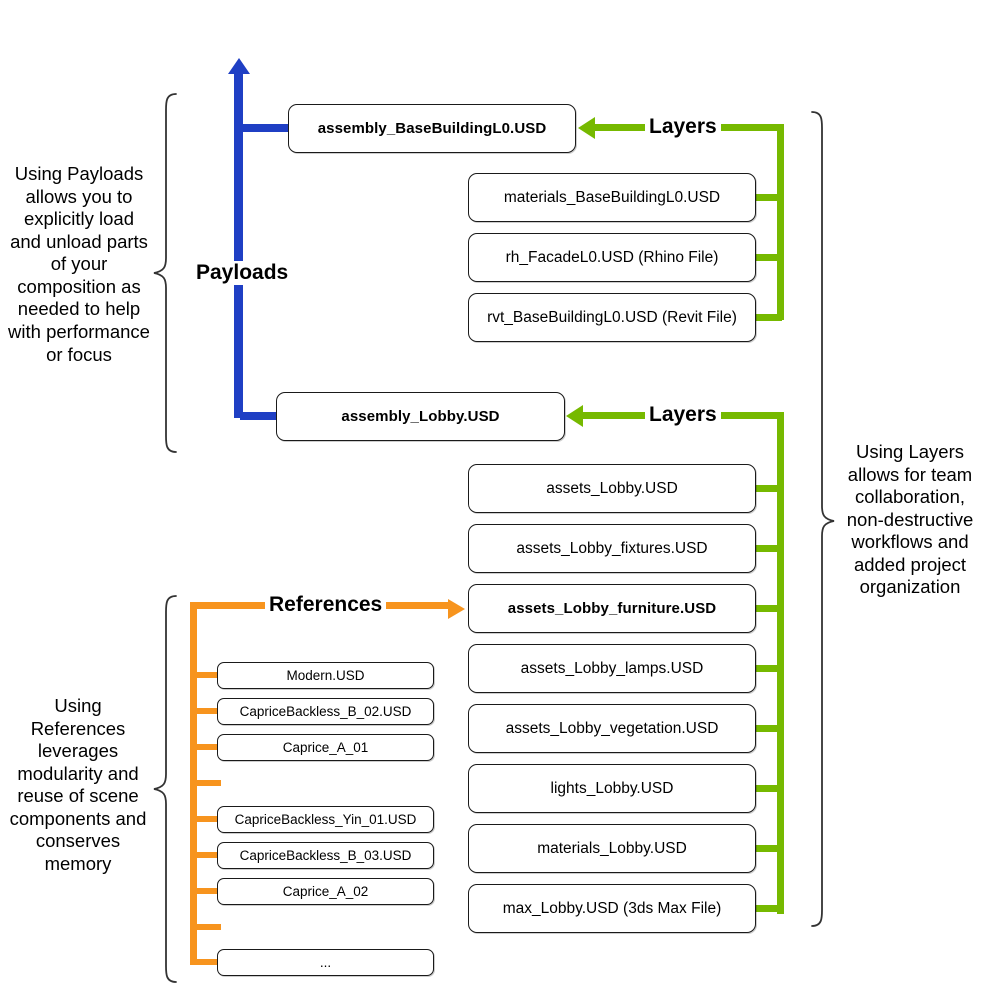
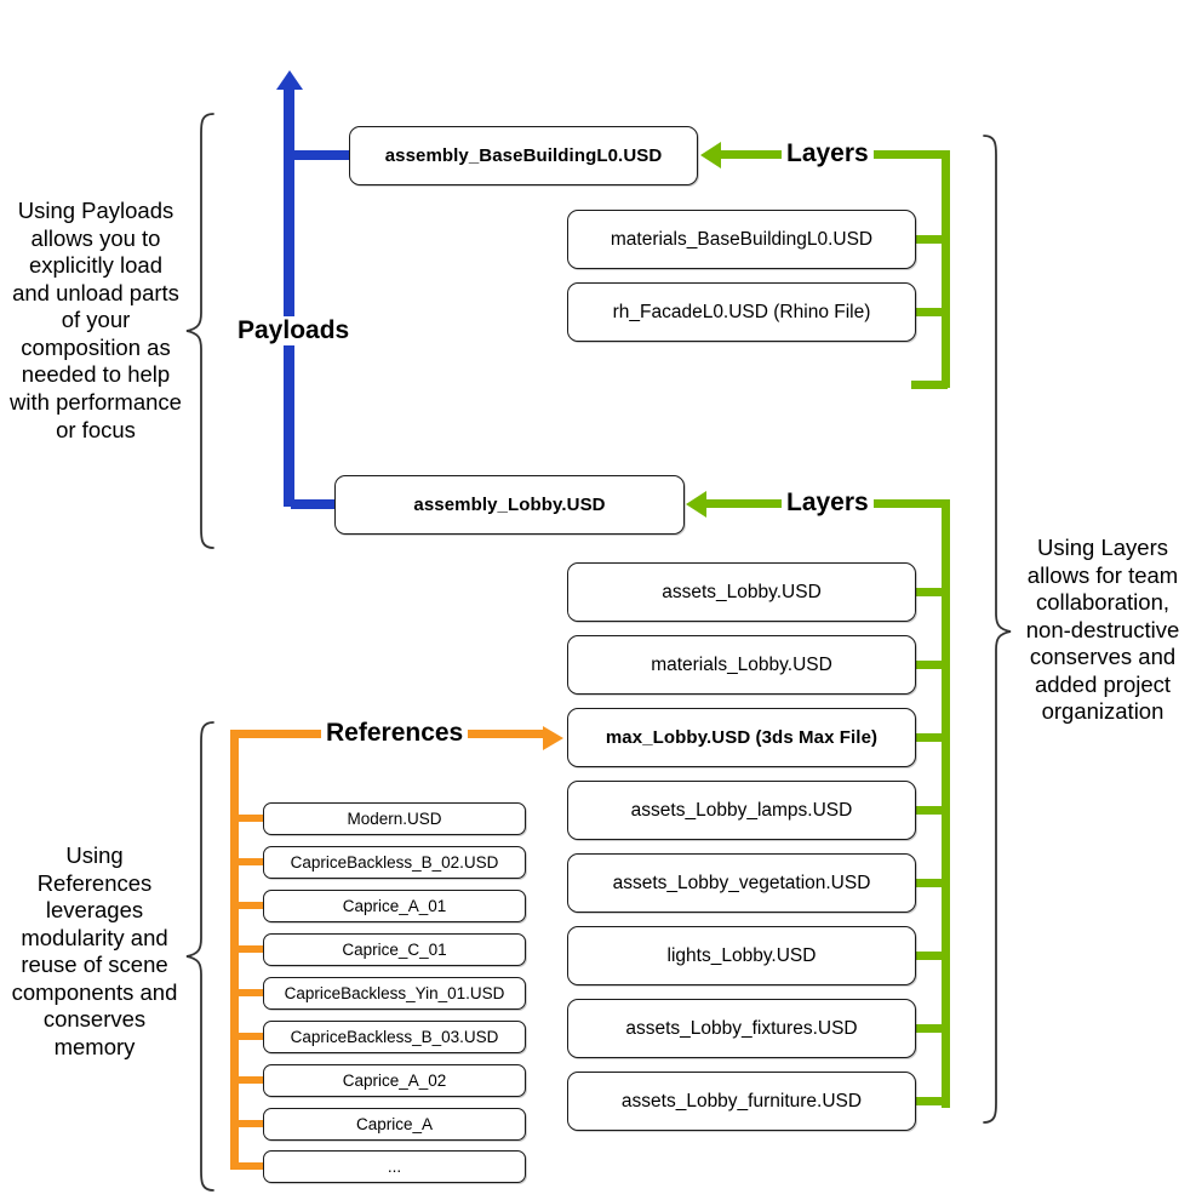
  Payloads
  Layers
  Layers
  References
  assembly_BaseBuildingL0.USD
  assembly_Lobby.USD
  materials_BaseBuildingL0.USD
  rh_FacadeL0.USD (Rhino File)
- rvt_BaseBuildingL0.USD (Revit File)
  assets_Lobby.USD
- assets_Lobby_fixtures.USD
+ materials_Lobby.USD
- assets_Lobby_furniture.USD
+ max_Lobby.USD (3ds Max File)
  assets_Lobby_lamps.USD
  assets_Lobby_vegetation.USD
  lights_Lobby.USD
- materials_Lobby.USD
+ assets_Lobby_fixtures.USD
- max_Lobby.USD (3ds Max File)
+ assets_Lobby_furniture.USD
  Modern.USD
  CapriceBackless_B_02.USD
  Caprice_A_01
+ Caprice_C_01
  CapriceBackless_Yin_01.USD
  CapriceBackless_B_03.USD
  Caprice_A_02
+ Caprice_A
  ...
  Using Payloads allows you to explicitly load and unload parts of your composition as needed to help with performance or focus
  Using References leverages modularity and reuse of scene components and conserves memory
- Using Layers allows for team collaboration, non-destructive workflows and added project organization
+ Using Layers allows for team collaboration, non-destructive conserves and added project organization
